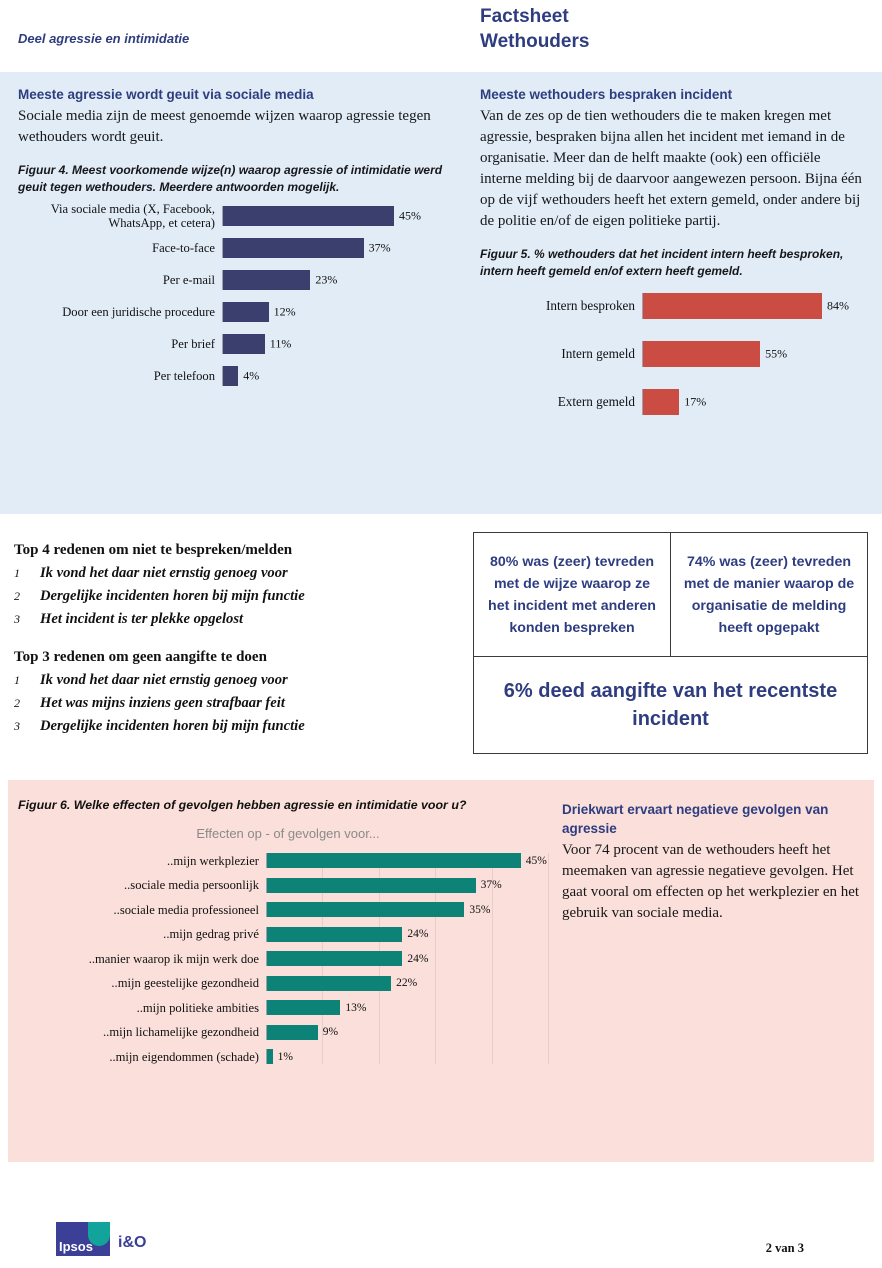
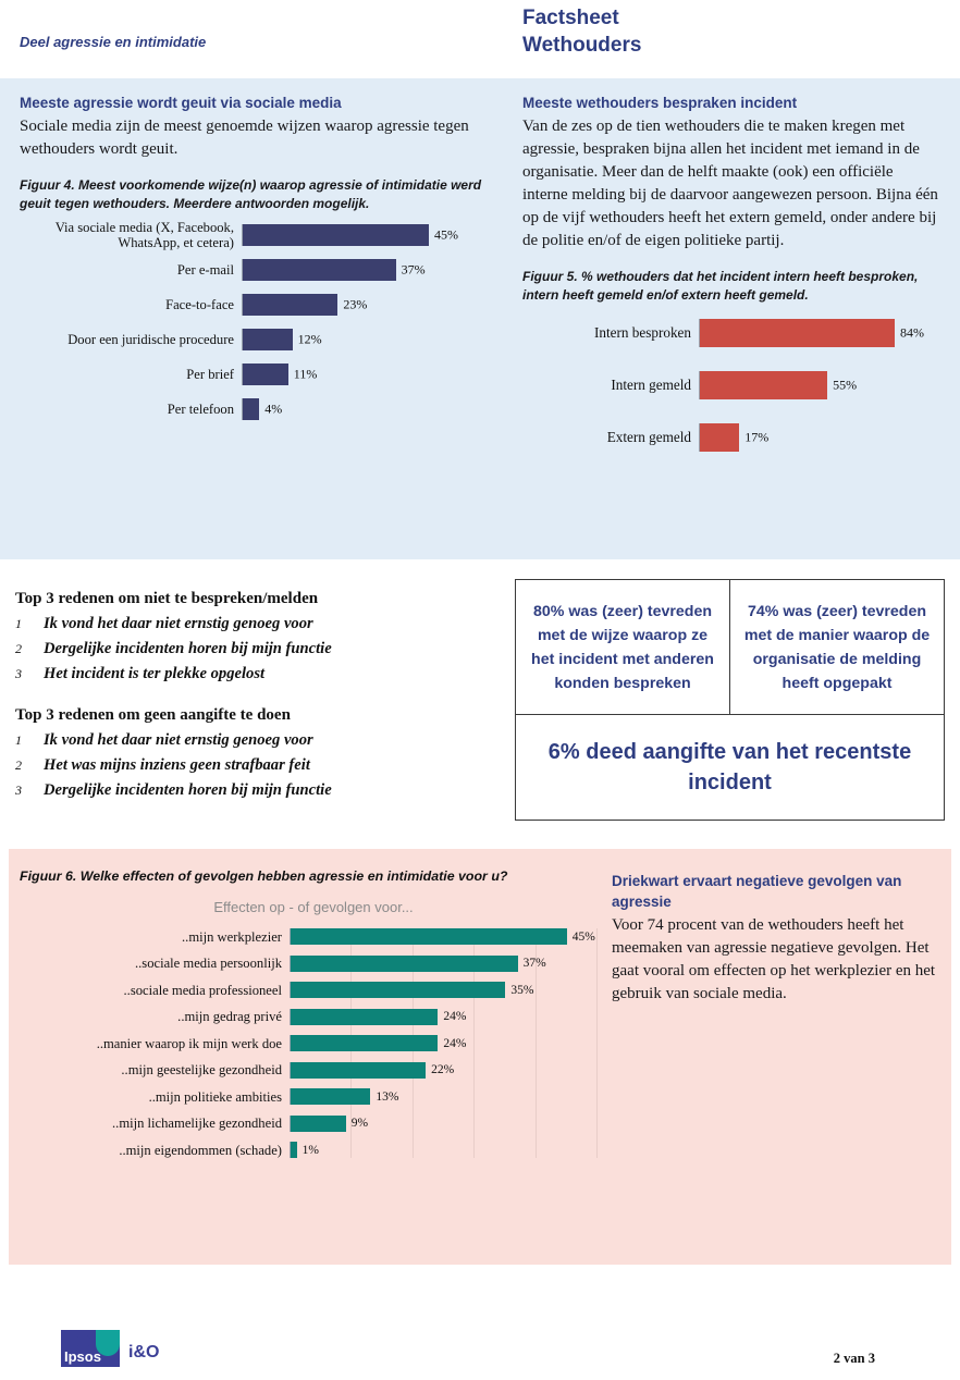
  Deel agressie en intimidatie
  Factsheet
  Wethouders
  Meeste agressie wordt geuit via sociale media
  Sociale media zijn de meest genoemde wijzen waarop agressie tegen wethouders wordt geuit.
  Figuur 4. Meest voorkomende wijze(n) waarop agressie of intimidatie werd geuit tegen wethouders. Meerdere antwoorden mogelijk.
  Via sociale media (X, Facebook, WhatsApp, et cetera)
  45%
- Face-to-face
+ Per e-mail
  37%
- Per e-mail
+ Face-to-face
  23%
  Door een juridische procedure
  12%
  Per brief
  11%
  Per telefoon
  4%
  Meeste wethouders bespraken incident
  Van de zes op de tien wethouders die te maken kregen met agressie, bespraken bijna allen het incident met iemand in de organisatie. Meer dan de helft maakte (ook) een officiële interne melding bij de daarvoor aangewezen persoon. Bijna één op de vijf wethouders heeft het extern gemeld, onder andere bij de politie en/of de eigen politieke partij.
  Figuur 5. % wethouders dat het incident intern heeft besproken, intern heeft gemeld en/of extern heeft gemeld.
  Intern besproken
  84%
  Intern gemeld
  55%
  Extern gemeld
  17%
- Top 4 redenen om niet te bespreken/melden
+ Top 3 redenen om niet te bespreken/melden
  1
  Ik vond het daar niet ernstig genoeg voor
  2
  Dergelijke incidenten horen bij mijn functie
  3
  Het incident is ter plekke opgelost
  Top 3 redenen om geen aangifte te doen
  1
  Ik vond het daar niet ernstig genoeg voor
  2
  Het was mijns inziens geen strafbaar feit
  3
  Dergelijke incidenten horen bij mijn functie
  80% was (zeer) tevreden met de wijze waarop ze het incident met anderen konden bespreken
  74% was (zeer) tevreden met de manier waarop de organisatie de melding heeft opgepakt
  6% deed aangifte van het recentste incident
  Figuur 6. Welke effecten of gevolgen hebben agressie en intimidatie voor u?
  Effecten op - of gevolgen voor...
  ..mijn werkplezier
  45%
  ..sociale media persoonlijk
  37%
  ..sociale media professioneel
  35%
  ..mijn gedrag privé
  24%
  ..manier waarop ik mijn werk doe
  24%
  ..mijn geestelijke gezondheid
  22%
  ..mijn politieke ambities
  13%
  ..mijn lichamelijke gezondheid
  9%
  ..mijn eigendommen (schade)
  1%
  Driekwart ervaart negatieve gevolgen van agressie
  Voor 74 procent van de wethouders heeft het meemaken van agressie negatieve gevolgen. Het gaat vooral om effecten op het werkplezier en het gebruik van sociale media.
  Ipsos
  i&O
  2 van 3
